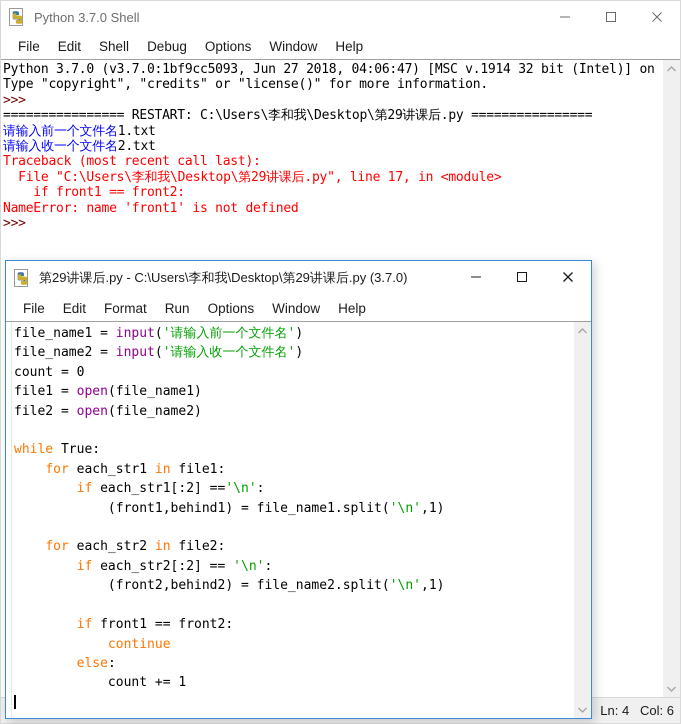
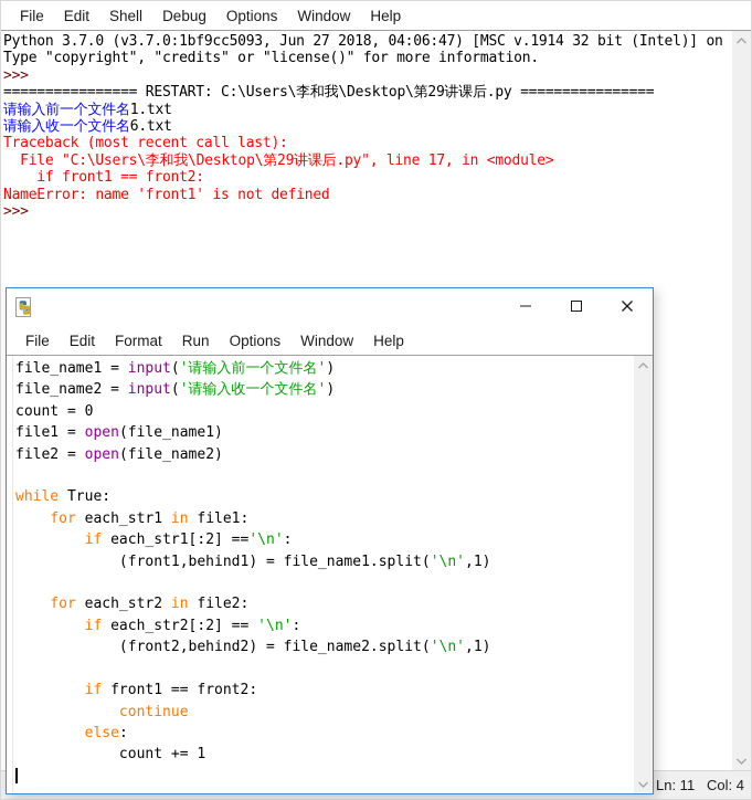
- Python 3.7.0 Shell
  File
  Edit
  Shell
  Debug
  Options
  Window
  Help
- Python 3.7.0 (v3.7.0:1bf9cc5093, Jun 27 2018, 04:06:47) [MSC v.1914 32 bit (Intel)] on Type "copyright", "credits" or "license()" for more information. >>> ================ RESTART: C:\Users\李和我\Desktop\第29讲课后.py ================ 请输入前一个文件名1.txt 请输入收一个文件名2.txt Traceback (most recent call last): File "C:\Users\李和我\Desktop\第29讲课后.py", line 17, in <module> if front1 == front2: NameError: name 'front1' is not defined >>>
+ Python 3.7.0 (v3.7.0:1bf9cc5093, Jun 27 2018, 04:06:47) [MSC v.1914 32 bit (Intel)] on Type "copyright", "credits" or "license()" for more information. >>> ================ RESTART: C:\Users\李和我\Desktop\第29讲课后.py ================ 请输入前一个文件名1.txt 请输入收一个文件名6.txt Traceback (most recent call last): File "C:\Users\李和我\Desktop\第29讲课后.py", line 17, in <module> if front1 == front2: NameError: name 'front1' is not defined >>>
- Ln: 4
+ Ln: 11
- Col: 6
+ Col: 4
- 第29讲课后.py - C:\Users\李和我\Desktop\第29讲课后.py (3.7.0)
  File
  Edit
  Format
  Run
  Options
  Window
  Help
  file_name1 = input('请输入前一个文件名') file_name2 = input('请输入收一个文件名') count = 0 file1 = open(file_name1) file2 = open(file_name2) while True: for each_str1 in file1: if each_str1[:2] =='\n': (front1,behind1) = file_name1.split('\n',1) for each_str2 in file2: if each_str2[:2] == '\n': (front2,behind2) = file_name2.split('\n',1) if front1 == front2: continue else: count += 1
